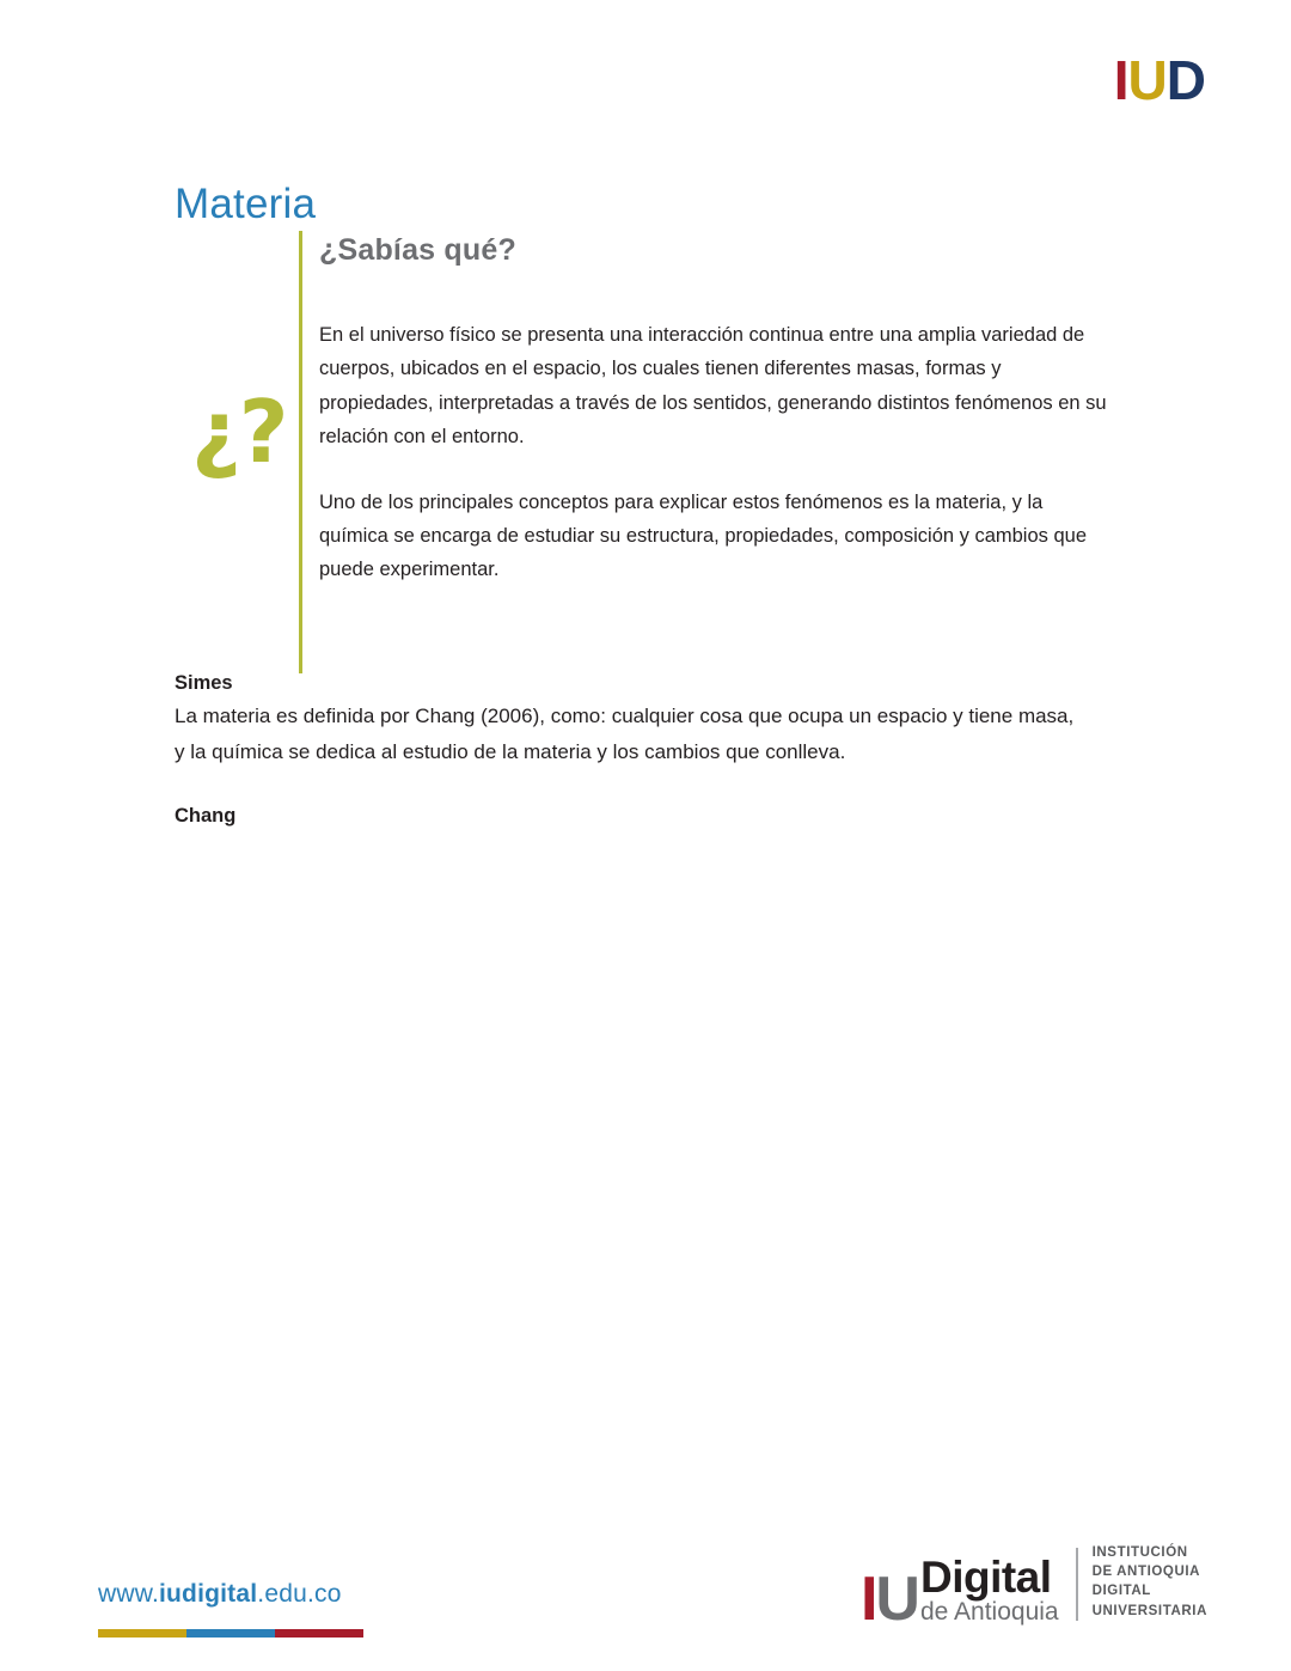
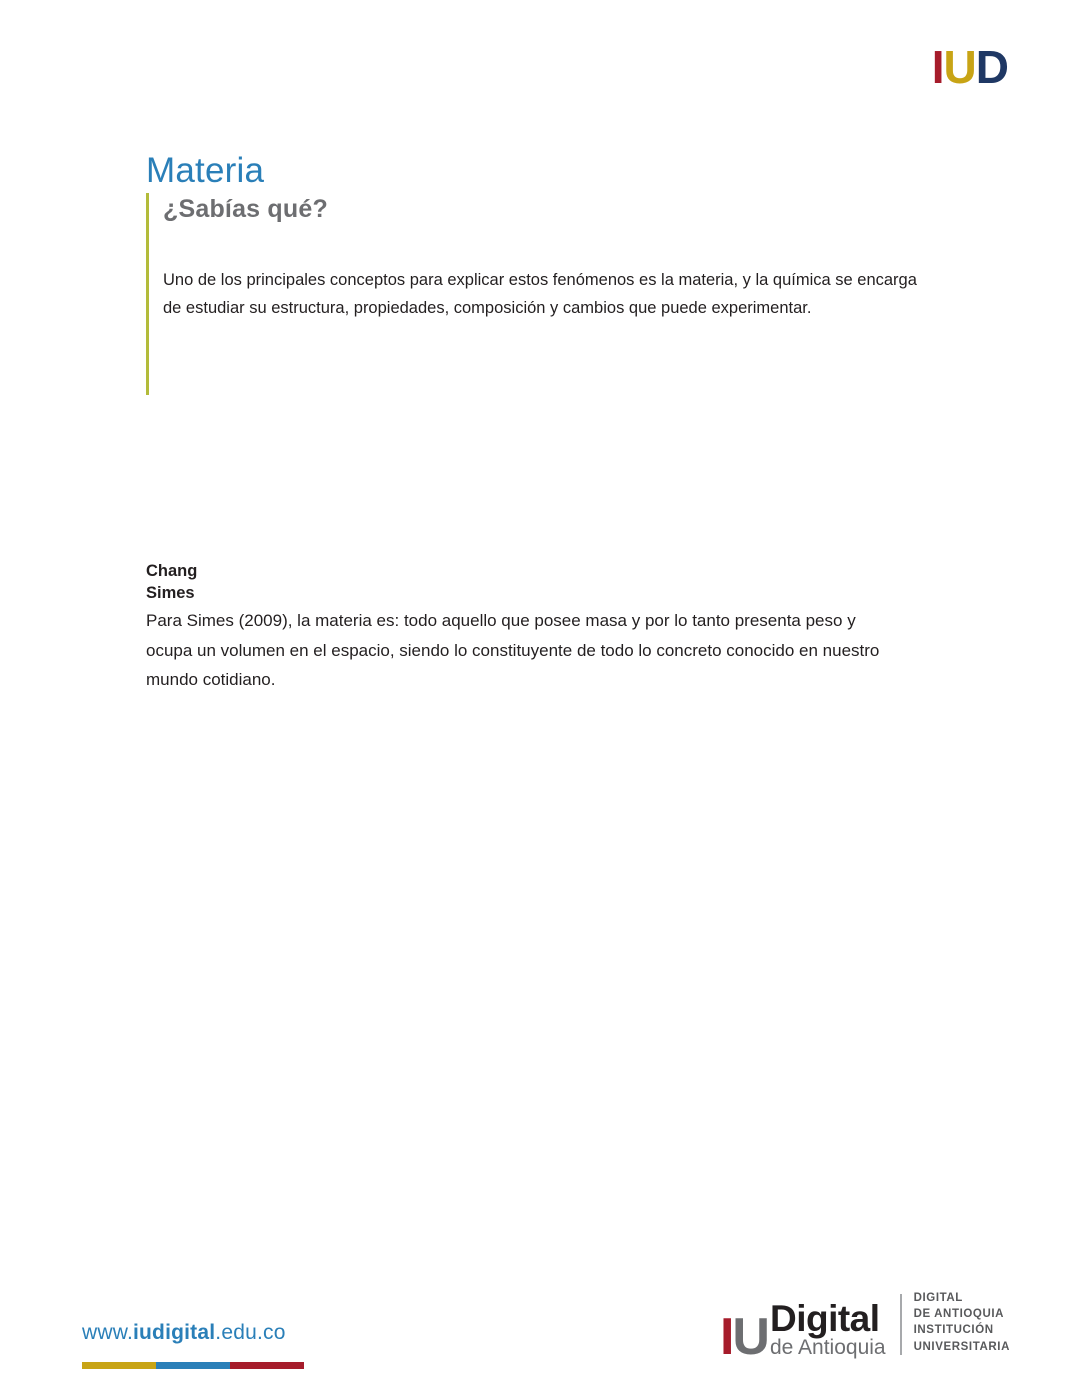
  IUD
  Materia
- ¿?
  ¿Sabías qué?
- En el universo físico se presenta una interacción continua entre una amplia variedad de cuerpos, ubicados en el espacio, los cuales tienen diferentes masas, formas y propiedades, interpretadas a través de los sentidos, generando distintos fenómenos en su relación con el entorno.
  Uno de los principales conceptos para explicar estos fenómenos es la materia, y la química se encarga de estudiar su estructura, propiedades, composición y cambios que puede experimentar.
- Simes
+ Chang
- La materia es definida por Chang (2006), como: cualquier cosa que ocupa un espacio y tiene masa, y la química se dedica al estudio de la materia y los cambios que conlleva.
- Chang
+ Simes
+ Para Simes (2009), la materia es: todo aquello que posee masa y por lo tanto presenta peso y ocupa un volumen en el espacio, siendo lo constituyente de todo lo concreto conocido en nuestro mundo cotidiano.
  www.iudigital.edu.co
  IU
  Digital
  de Antioquia
- INSTITUCIÓN
+ DIGITAL
  DE ANTIOQUIA
- DIGITAL
+ INSTITUCIÓN
  UNIVERSITARIA
